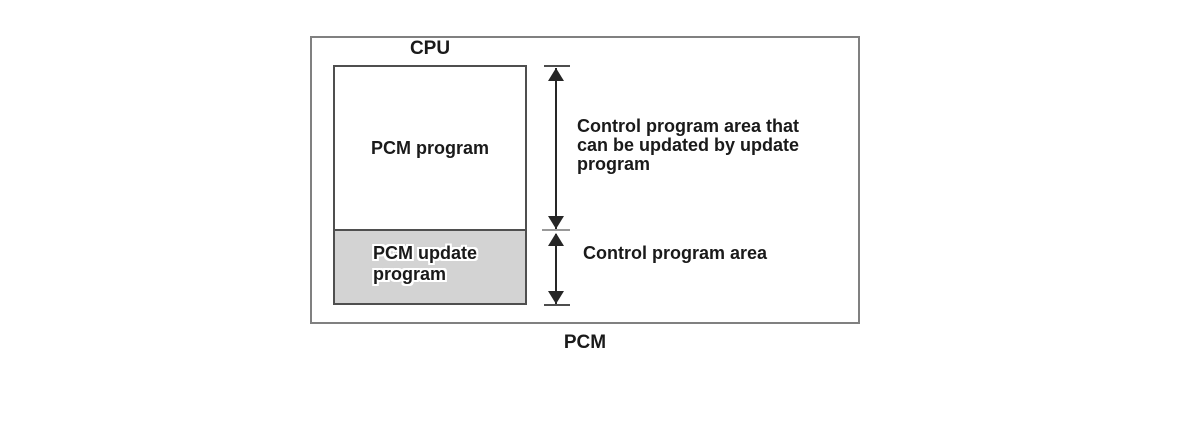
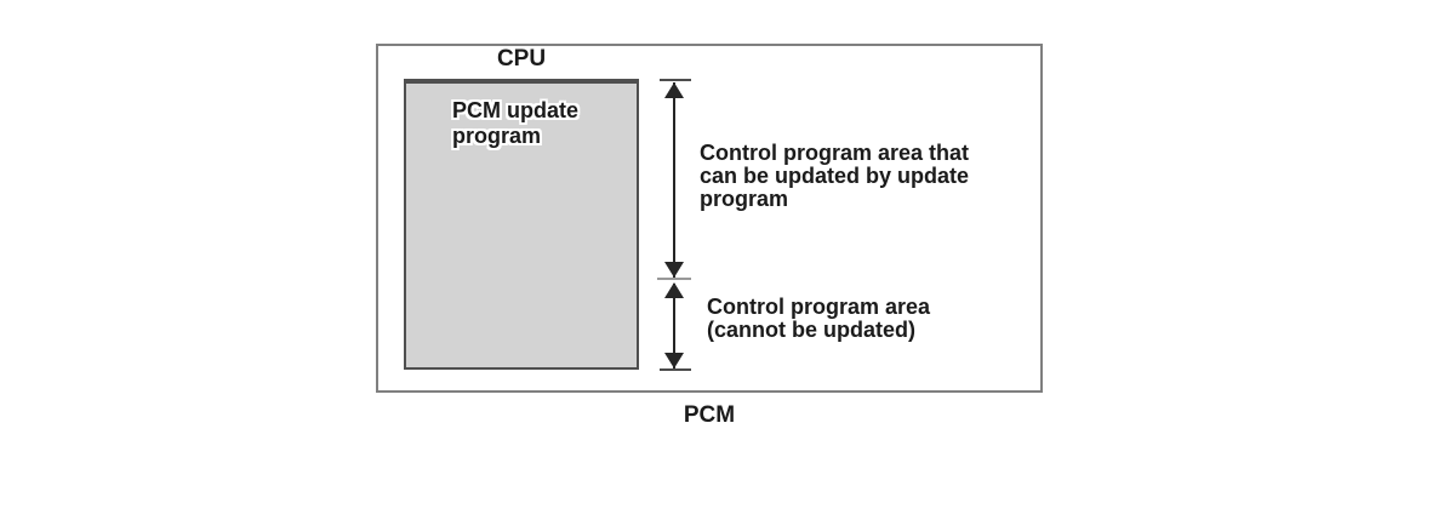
  CPU
- PCM program
  PCM update
  program
  Control program area that
  can be updated by update
  program
  Control program area
+ (cannot be updated)
  PCM
